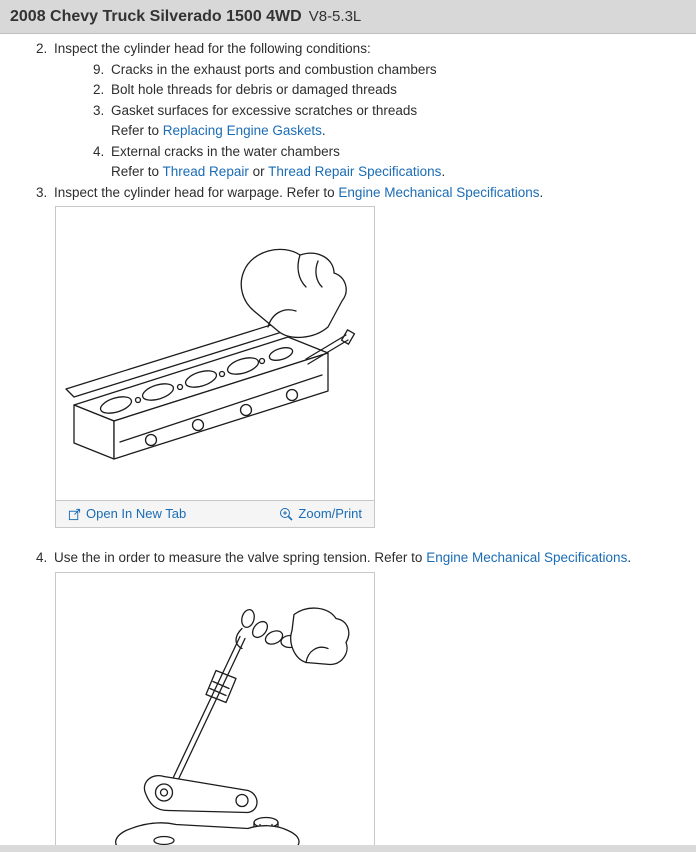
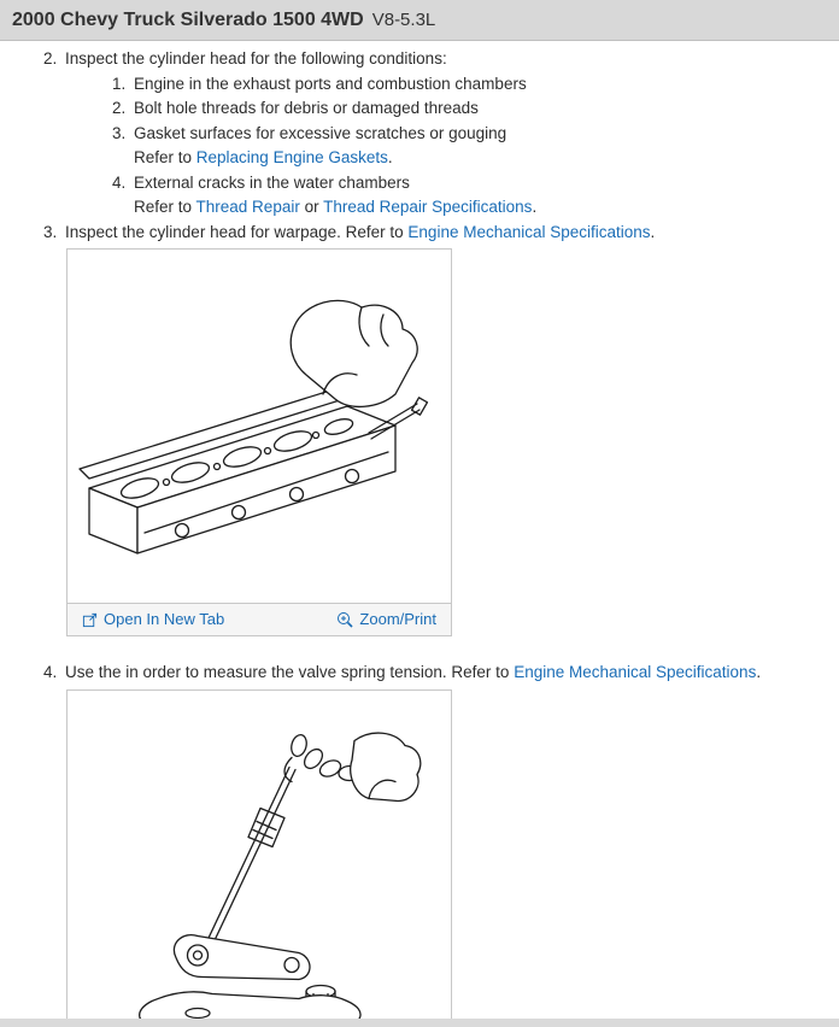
- 2008 Chevy Truck Silverado 1500 4WD
+ 2000 Chevy Truck Silverado 1500 4WD
  V8-5.3L
  2.
  Inspect the cylinder head for the following conditions:
- 9.
+ 1.
- Cracks in the exhaust ports and combustion chambers
+ Engine in the exhaust ports and combustion chambers
  2.
  Bolt hole threads for debris or damaged threads
  3.
- Gasket surfaces for excessive scratches or threads
+ Gasket surfaces for excessive scratches or gouging
  Refer to Replacing Engine Gaskets.
  4.
  External cracks in the water chambers
  Refer to Thread Repair or Thread Repair Specifications.
  3.
  Inspect the cylinder head for warpage. Refer to Engine Mechanical Specifications.
  Open In New Tab
  Zoom/Print
  4.
  Use the in order to measure the valve spring tension. Refer to Engine Mechanical Specifications.
